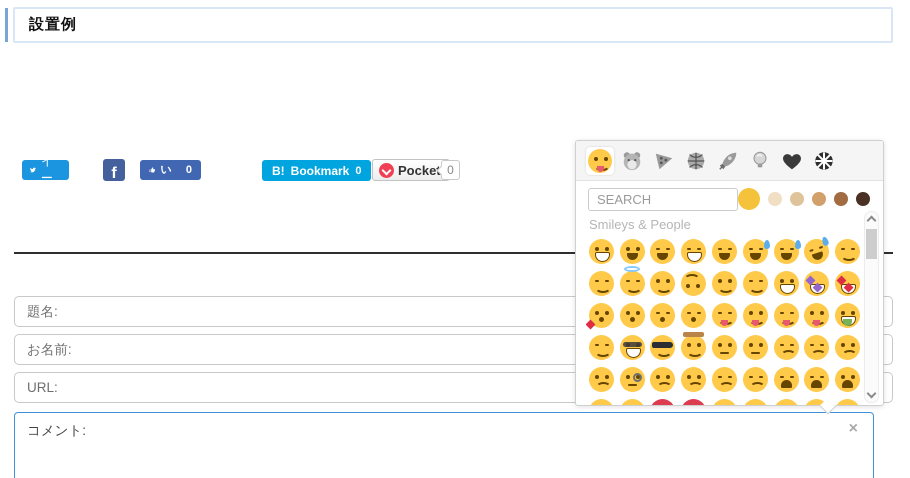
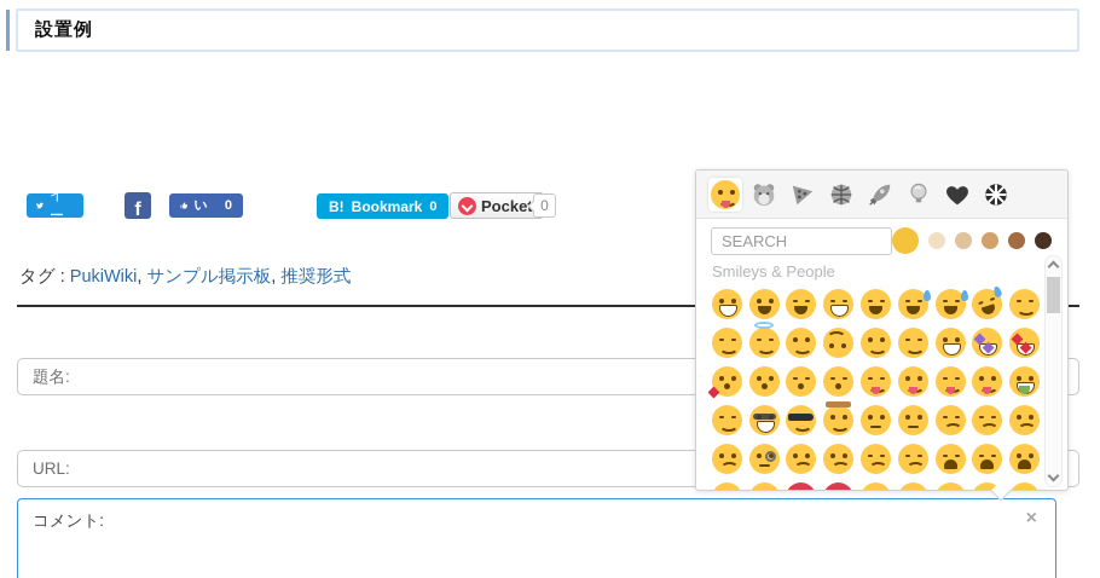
  設置例
  f
  いいね!
  0
  B!
  Bookmark
  0
  Pocke
  0
+ タグ : PukiWiki, サンプル掲示板, 推奨形式
  題名:
- お名前:
  URL:
  コメント:
  ×
  SEARCH
  Smileys & People
